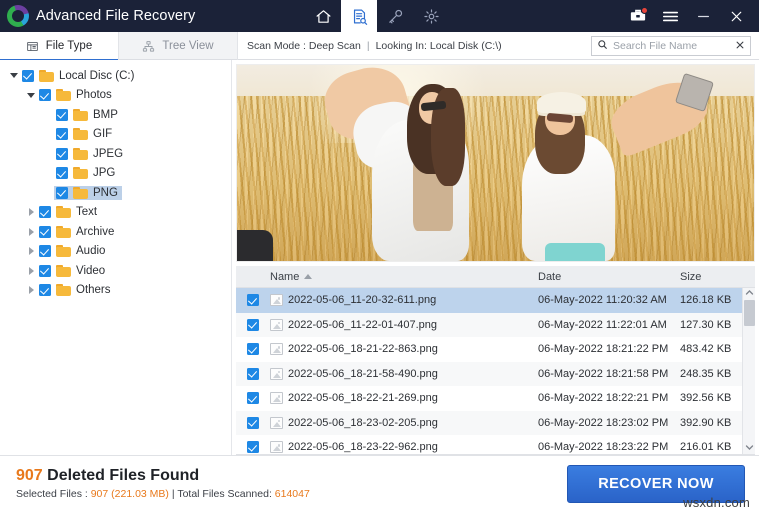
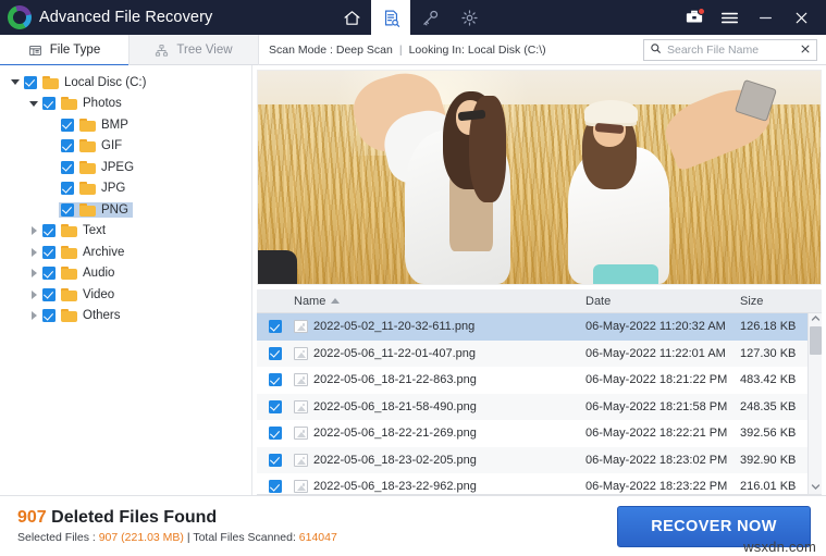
  Advanced File Recovery
  File Type
  Tree View
  Scan Mode : Deep Scan
  |
  Looking In: Local Disk (C:\)
  Search File Name
  Local Disc (C:)
  Photos
  BMP
  GIF
  JPEG
  JPG
  PNG
  Text
  Archive
  Audio
  Video
  Others
  Name
  Date
  Size
- 2022-05-06_11-20-32-611.png
+ 2022-05-02_11-20-32-611.png
  06-May-2022 11:20:32 AM
  126.18 KB
  2022-05-06_11-22-01-407.png
  06-May-2022 11:22:01 AM
  127.30 KB
  2022-05-06_18-21-22-863.png
  06-May-2022 18:21:22 PM
  483.42 KB
  2022-05-06_18-21-58-490.png
  06-May-2022 18:21:58 PM
  248.35 KB
  2022-05-06_18-22-21-269.png
  06-May-2022 18:22:21 PM
  392.56 KB
  2022-05-06_18-23-02-205.png
  06-May-2022 18:23:02 PM
  392.90 KB
  2022-05-06_18-23-22-962.png
  06-May-2022 18:23:22 PM
  216.01 KB
  907 Deleted Files Found
  Selected Files : 907 (221.03 MB) | Total Files Scanned: 614047
  RECOVER NOW
  wsxdn.com
